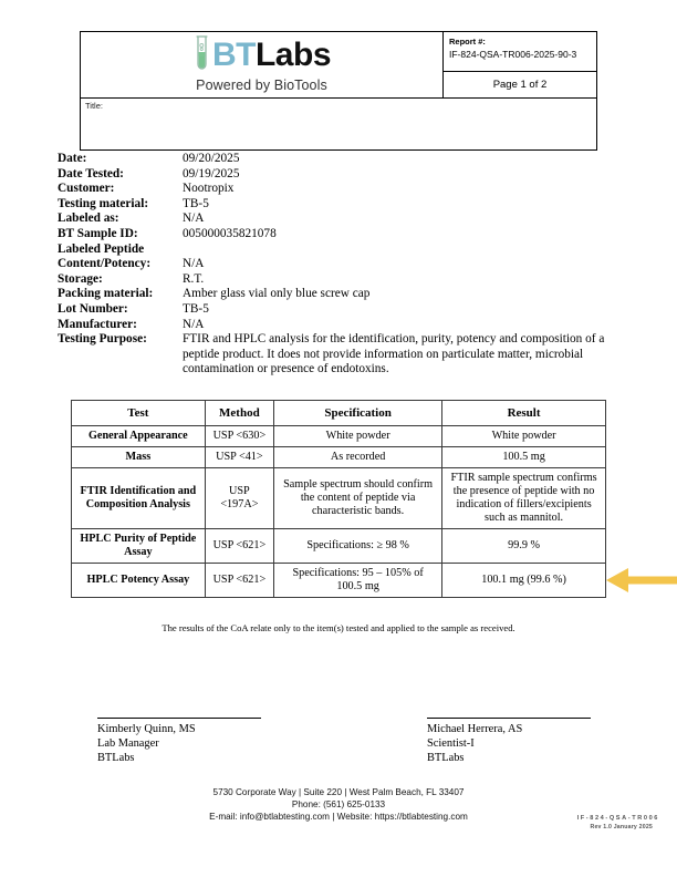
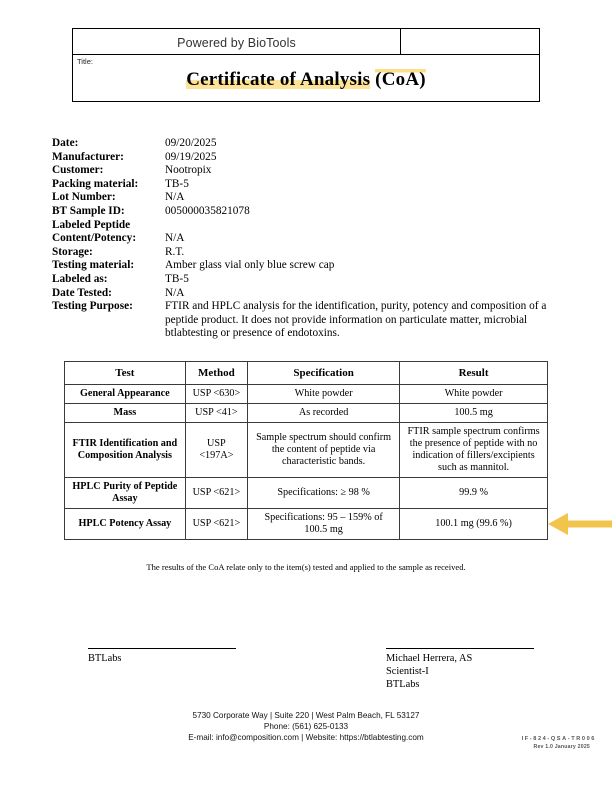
- BT
- Labs
  Powered by BioTools
- Report #:
- IF-824-QSA-TR006-2025-90-3
- Page 1 of 2
  Title:
+ Certificate of Analysis (CoA)
  Date:
  09/20/2025
- Date Tested:
+ Manufacturer:
  09/19/2025
  Customer:
  Nootropix
- Testing material:
+ Packing material:
  TB-5
- Labeled as:
+ Lot Number:
  N/A
  BT Sample ID:
  005000035821078
  Labeled Peptide
  Content/Potency:
  N/A
  Storage:
  R.T.
- Packing material:
+ Testing material:
  Amber glass vial only blue screw cap
- Lot Number:
+ Labeled as:
  TB-5
- Manufacturer:
+ Date Tested:
  N/A
  Testing Purpose:
- FTIR and HPLC analysis for the identification, purity, potency and composition of a peptide product. It does not provide information on particulate matter, microbial contamination or presence of endotoxins.
+ FTIR and HPLC analysis for the identification, purity, potency and composition of a peptide product. It does not provide information on particulate matter, microbial btlabtesting or presence of endotoxins.
  Test	Method	Specification	Result
  General Appearance	USP <630>	White powder	White powder
  Mass	USP <41>	As recorded	100.5 mg
  FTIR Identification and Composition Analysis	USP <197A>	Sample spectrum should confirm the content of peptide via characteristic bands.	FTIR sample spectrum confirms the presence of peptide with no indication of fillers/excipients such as mannitol.
  HPLC Purity of Peptide Assay	USP <621>	Specifications: ≥ 98 %	99.9 %
- HPLC Potency Assay	USP <621>	Specifications: 95 – 105% of 100.5 mg	100.1 mg (99.6 %)
+ HPLC Potency Assay	USP <621>	Specifications: 95 – 159% of 100.5 mg	100.1 mg (99.6 %)
  The results of the CoA relate only to the item(s) tested and applied to the sample as received.
- Kimberly Quinn, MS
- Lab Manager
  BTLabs
  Michael Herrera, AS
  Scientist-I
  BTLabs
- 5730 Corporate Way | Suite 220 | West Palm Beach, FL 33407
+ 5730 Corporate Way | Suite 220 | West Palm Beach, FL 53127
  Phone: (561) 625-0133
- E-mail: info@btlabtesting.com | Website: https://btlabtesting.com
+ E-mail: info@composition.com | Website: https://btlabtesting.com
